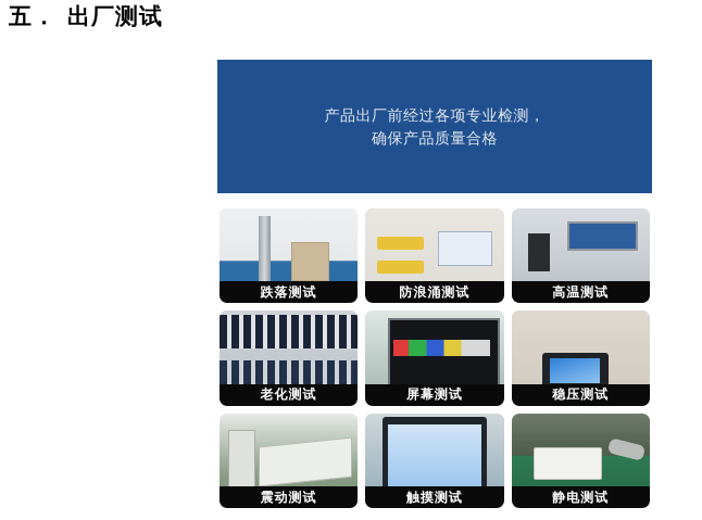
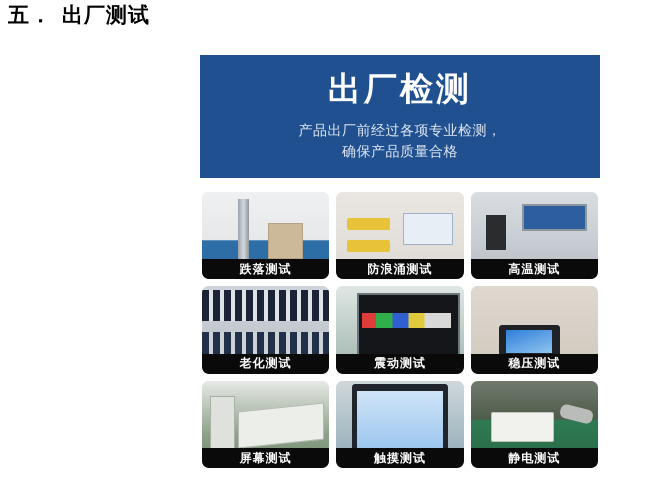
  五． 出厂测试
+ 出厂检测
  产品出厂前经过各项专业检测，
  确保产品质量合格
  跌落测试
  防浪涌测试
  高温测试
  老化测试
- 屏幕测试
+ 震动测试
  稳压测试
- 震动测试
+ 屏幕测试
  触摸测试
  静电测试
